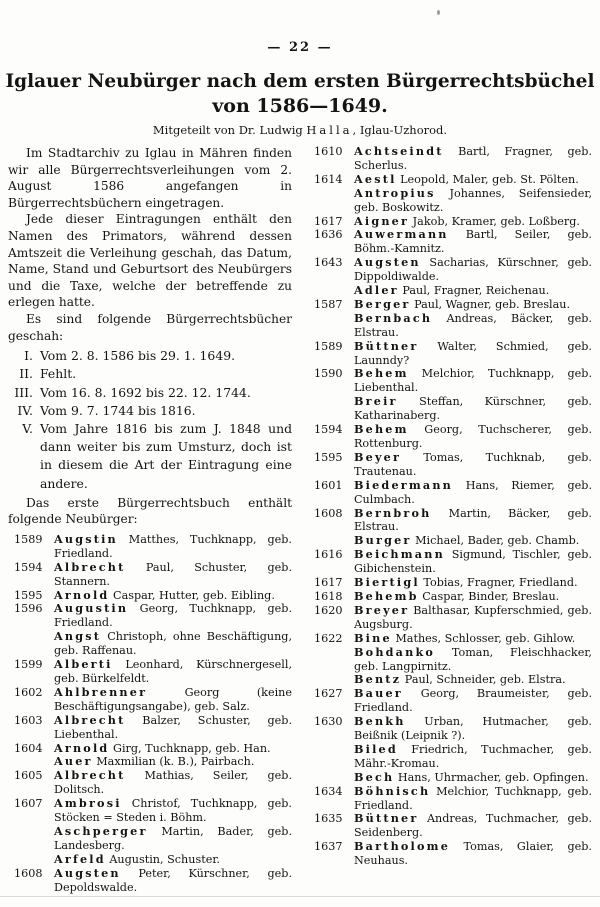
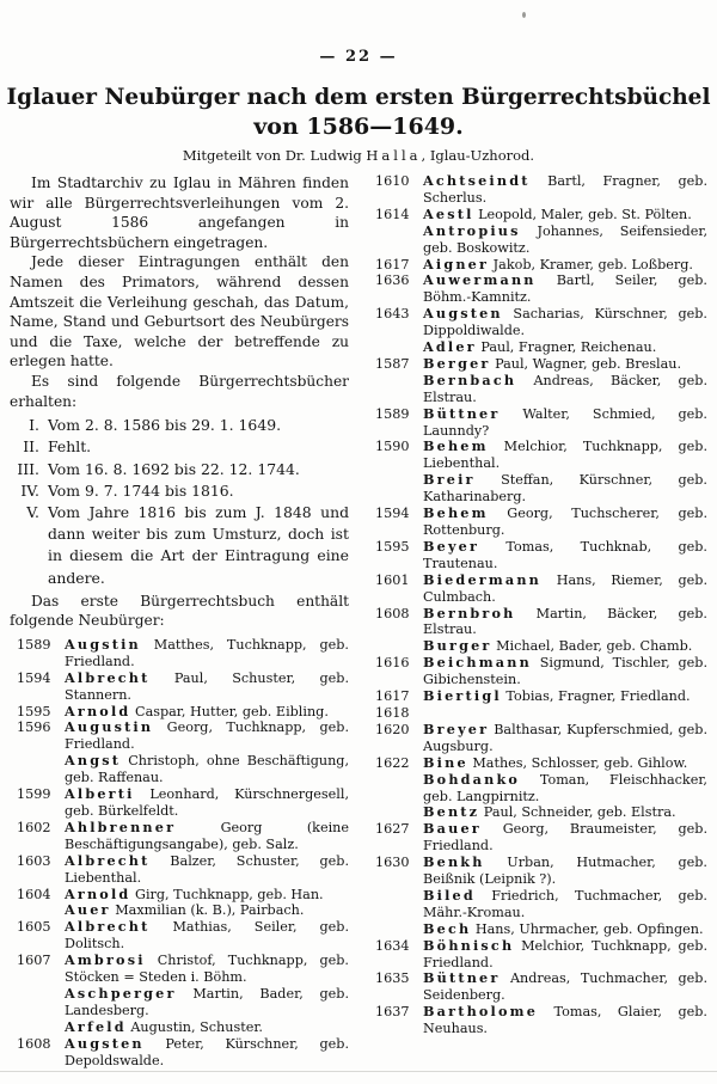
  — 22 —
  Iglauer Neubürger nach dem ersten Bürgerrechtsbüchel
  von 1586—1649.
  Mitgeteilt von Dr. Ludwig Halla, Iglau-Uzhorod.
  Im Stadtarchiv zu Iglau in Mähren finden wir alle Bürgerrechtsverleihungen vom 2. August 1586 angefangen in Bürgerrechtsbüchern eingetragen.
  Jede dieser Eintragungen enthält den Namen des Primators, während dessen Amtszeit die Verleihung geschah, das Datum, Name, Stand und Geburtsort des Neubürgers und die Taxe, welche der betreffende zu erlegen hatte.
- Es sind folgende Bürgerrechtsbücher geschah:
+ Es sind folgende Bürgerrechtsbücher erhalten:
  I.
  Vom 2. 8. 1586 bis 29. 1. 1649.
  II.
  Fehlt.
  III.
  Vom 16. 8. 1692 bis 22. 12. 1744.
  IV.
  Vom 9. 7. 1744 bis 1816.
  V.
  Vom Jahre 1816 bis zum J. 1848 und dann weiter bis zum Umsturz, doch ist in diesem die Art der Eintragung eine andere.
  Das erste Bürgerrechtsbuch enthält folgende Neubürger:
  1589
  Augstin Matthes, Tuchknapp, geb. Friedland.
  1594
  Albrecht Paul, Schuster, geb. Stannern.
  1595
  Arnold Caspar, Hutter, geb. Eibling.
  1596
  Augustin Georg, Tuchknapp, geb. Friedland.
  Angst Christoph, ohne Beschäftigung, geb. Raffenau.
  1599
  Alberti Leonhard, Kürschnergesell, geb. Bürkelfeldt.
  1602
  Ahlbrenner Georg (keine Beschäftigungsangabe), geb. Salz.
  1603
  Albrecht Balzer, Schuster, geb. Liebenthal.
  1604
  Arnold Girg, Tuchknapp, geb. Han.
  Auer Maxmilian (k. B.), Pairbach.
  1605
  Albrecht Mathias, Seiler, geb. Dolitsch.
  1607
  Ambrosi Christof, Tuchknapp, geb. Stöcken = Steden i. Böhm.
  Aschperger Martin, Bader, geb. Landesberg.
  Arfeld Augustin, Schuster.
  1608
  Augsten Peter, Kürschner, geb. Depoldswalde.
  1610
  Achtseindt Bartl, Fragner, geb. Scherlus.
  1614
  Aestl Leopold, Maler, geb. St. Pölten.
  Antropius Johannes, Seifensieder, geb. Boskowitz.
  1617
  Aigner Jakob, Kramer, geb. Loßberg.
  1636
  Auwermann Bartl, Seiler, geb. Böhm.-Kamnitz.
  1643
  Augsten Sacharias, Kürschner, geb. Dippoldiwalde.
  Adler Paul, Fragner, Reichenau.
  1587
  Berger Paul, Wagner, geb. Breslau.
  Bernbach Andreas, Bäcker, geb. Elstrau.
  1589
  Büttner Walter, Schmied, geb. Launndy?
  1590
  Behem Melchior, Tuchknapp, geb. Liebenthal.
  Breir Steffan, Kürschner, geb. Katharinaberg.
  1594
  Behem Georg, Tuchscherer, geb. Rottenburg.
  1595
  Beyer Tomas, Tuchknab, geb. Trautenau.
  1601
  Biedermann Hans, Riemer, geb. Culmbach.
  1608
  Bernbroh Martin, Bäcker, geb. Elstrau.
  Burger Michael, Bader, geb. Chamb.
  1616
  Beichmann Sigmund, Tischler, geb. Gibichenstein.
  1617
  Biertigl Tobias, Fragner, Friedland.
  1618
- Behemb Caspar, Binder, Breslau.
  1620
  Breyer Balthasar, Kupferschmied, geb. Augsburg.
  1622
  Bine Mathes, Schlosser, geb. Gihlow.
  Bohdanko Toman, Fleischhacker, geb. Langpirnitz.
  Bentz Paul, Schneider, geb. Elstra.
  1627
  Bauer Georg, Braumeister, geb. Friedland.
  1630
  Benkh Urban, Hutmacher, geb. Beißnik (Leipnik ?).
  Biled Friedrich, Tuchmacher, geb. Mähr.-Kromau.
  Bech Hans, Uhrmacher, geb. Opfingen.
  1634
  Böhnisch Melchior, Tuchknapp, geb. Friedland.
  1635
  Büttner Andreas, Tuchmacher, geb. Seidenberg.
  1637
  Bartholome Tomas, Glaier, geb. Neuhaus.
